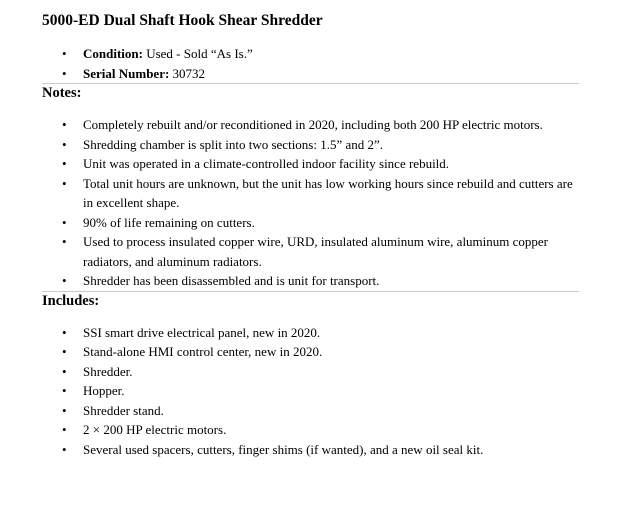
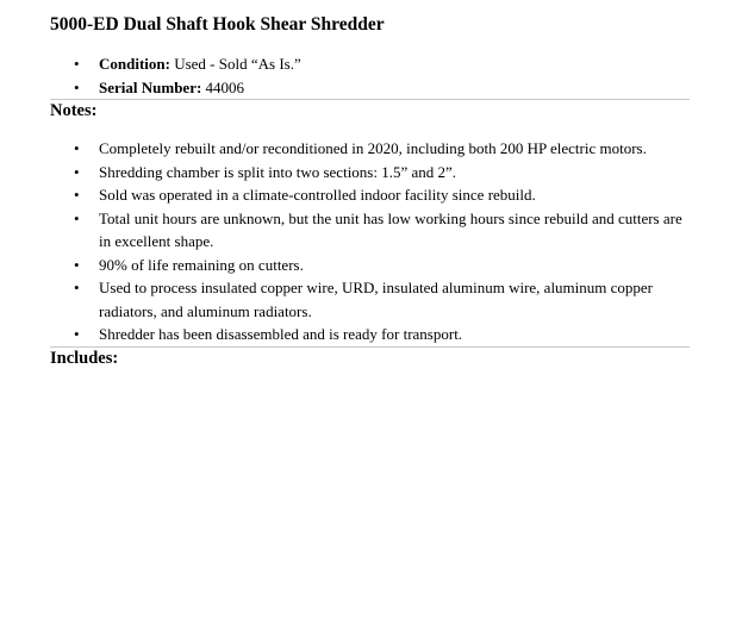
  5000-ED Dual Shaft Hook Shear Shredder
  Condition: Used - Sold “As Is.”
- Serial Number: 30732
+ Serial Number: 44006
  Notes:
  Completely rebuilt and/or reconditioned in 2020, including both 200 HP electric motors.
  Shredding chamber is split into two sections: 1.5” and 2”.
- Unit was operated in a climate-controlled indoor facility since rebuild.
+ Sold was operated in a climate-controlled indoor facility since rebuild.
  Total unit hours are unknown, but the unit has low working hours since rebuild and cutters are in excellent shape.
  90% of life remaining on cutters.
  Used to process insulated copper wire, URD, insulated aluminum wire, aluminum copper radiators, and aluminum radiators.
- Shredder has been disassembled and is unit for transport.
+ Shredder has been disassembled and is ready for transport.
  Includes:
- SSI smart drive electrical panel, new in 2020.
- Stand-alone HMI control center, new in 2020.
- Shredder.
- Hopper.
- Shredder stand.
- 2 × 200 HP electric motors.
- Several used spacers, cutters, finger shims (if wanted), and a new oil seal kit.
